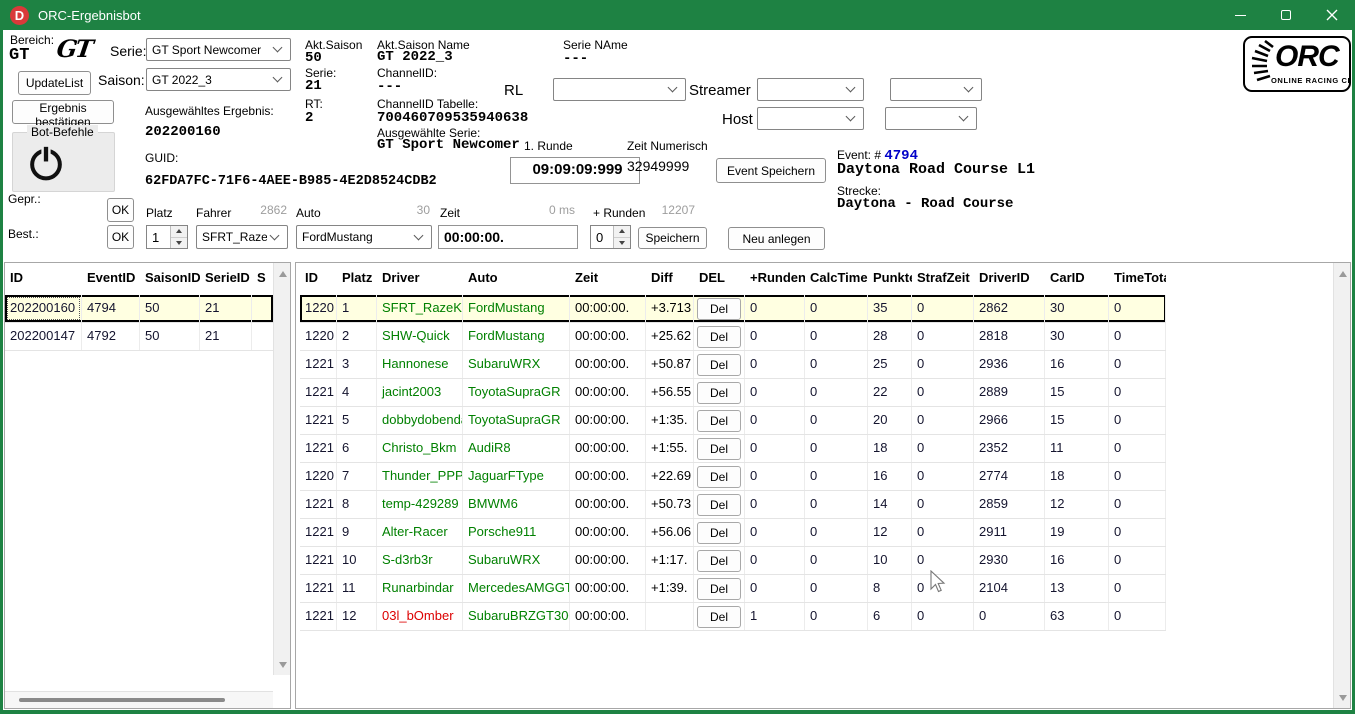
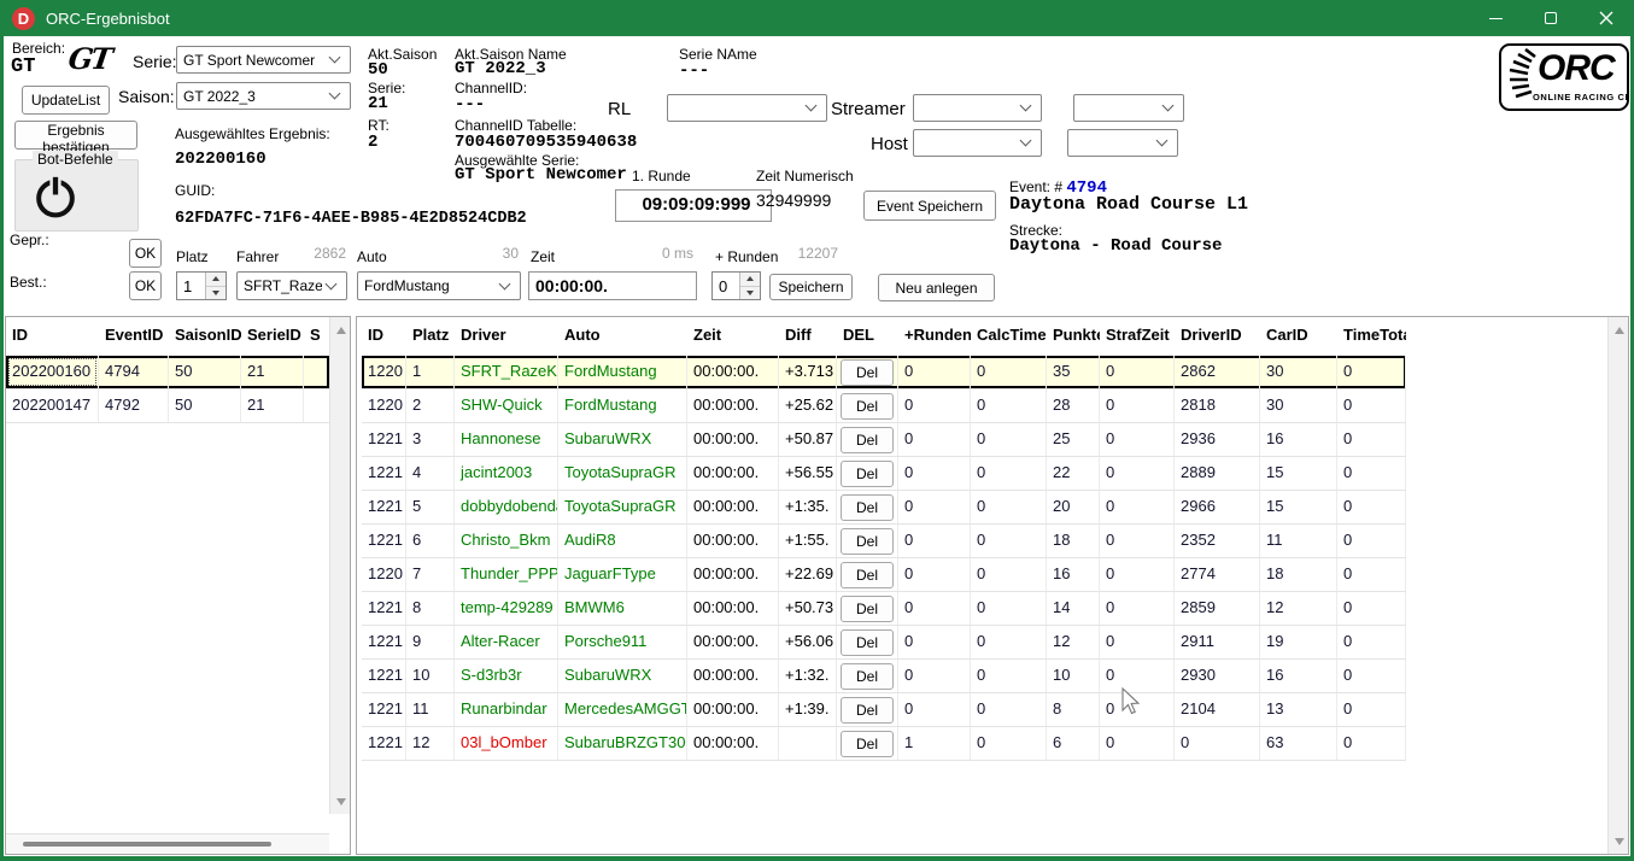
  D
  ORC-Ergebnisbot
  Bereich:
  GT
  Serie:
  GT Sport Newcomer
  UpdateList
  Saison:
  GT 2022_3
  Ergebnis bestätigen
  Akt.Saison
  50
  Serie:
  21
  RT:
  2
  Akt.Saison Name
  GT 2022_3
  ChannelID:
  ---
  ChannelID Tabelle:
  700460709535940638
  Ausgewählte Serie:
  GT Sport Newcomer
  1. Runde
  Serie NAme
  ---
  RL
  Streamer
  Host
  Ausgewähltes Ergebnis:
  202200160
  GUID:
  62FDA7FC-71F6-4AEE-B985-4E2D8524CDB2
  Bot-Befehle
  09:09:09:999
  Zeit Numerisch
  32949999
  Event Speichern
  Event: # 4794
  Daytona Road Course L1
  Strecke:
  Daytona - Road Course
  ORC
  ONLINE RACING C
  Gepr.:
  OK
  Best.:
  OK
  Platz
  1
  Fahrer
  2862
  Auto
  30
  FordMustang
  Zeit
  0 ms
  00:00:00.
  + Runden
  12207
  0
  Speichern
  Neu anlegen
  ID
  EventID
  SaisonID
  SerieID
  S
  202200160
  4794
  50
  21
  202200147
  4792
  50
  21
  ID
  Platz
  Driver
  Auto
  Zeit
  Diff
  DEL
  +Runden
  CalcTime
  Punkt
  StrafZeit
  DriverID
  CarID
  TimeTot
  1220
  1
  SFRT_RazeK
  FordMustang
  00:00:00.
  +3.713
  Del
  0
  0
  35
  0
  2862
  30
  0
  1220
  2
  SHW-Quick
  FordMustang
  00:00:00.
  +25.62
  Del
  0
  0
  28
  0
  2818
  30
  0
  1221
  3
  Hannonese
  SubaruWRX
  00:00:00.
  +50.87
  Del
  0
  0
  25
  0
  2936
  16
  0
  1221
  4
  jacint2003
  ToyotaSupraGR
  00:00:00.
  +56.55
  Del
  0
  0
  22
  0
  2889
  15
  0
  1221
  5
  dobbydobend
  ToyotaSupraGR
  00:00:00.
  +1:35.
  Del
  0
  0
  20
  0
  2966
  15
  0
  1221
  6
  Christo_Bkm
  AudiR8
  00:00:00.
  +1:55.
  Del
  0
  0
  18
  0
  2352
  11
  0
  1220
  7
  Thunder_PPP
  JaguarFType
  00:00:00.
  +22.69
  Del
  0
  0
  16
  0
  2774
  18
  0
  1221
  8
  temp-429289
  BMWM6
  00:00:00.
  +50.73
  Del
  0
  0
  14
  0
  2859
  12
  0
  1221
  9
  Alter-Racer
  Porsche911
  00:00:00.
  +56.06
  Del
  0
  0
  12
  0
  2911
  19
  0
  1221
  10
  S-d3rb3r
  SubaruWRX
  00:00:00.
- +1:17.
+ +1:32.
  Del
  0
  0
  10
  0
  2930
  16
  0
  1221
  11
  Runarbindar
  MercedesAMGGT
  00:00:00.
  +1:39.
  Del
  0
  0
  8
  0
  2104
  13
  0
  1221
  12
  03l_bOmber
  SubaruBRZGT30
  00:00:00.
  Del
  1
  0
  6
  0
  0
  63
  0
